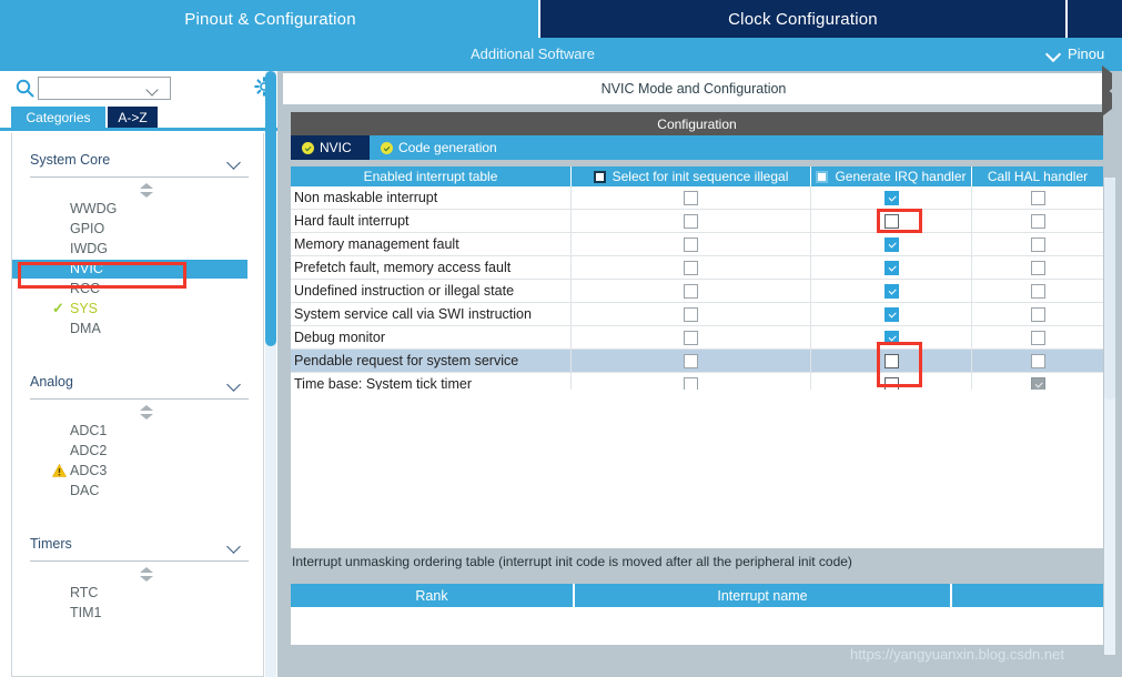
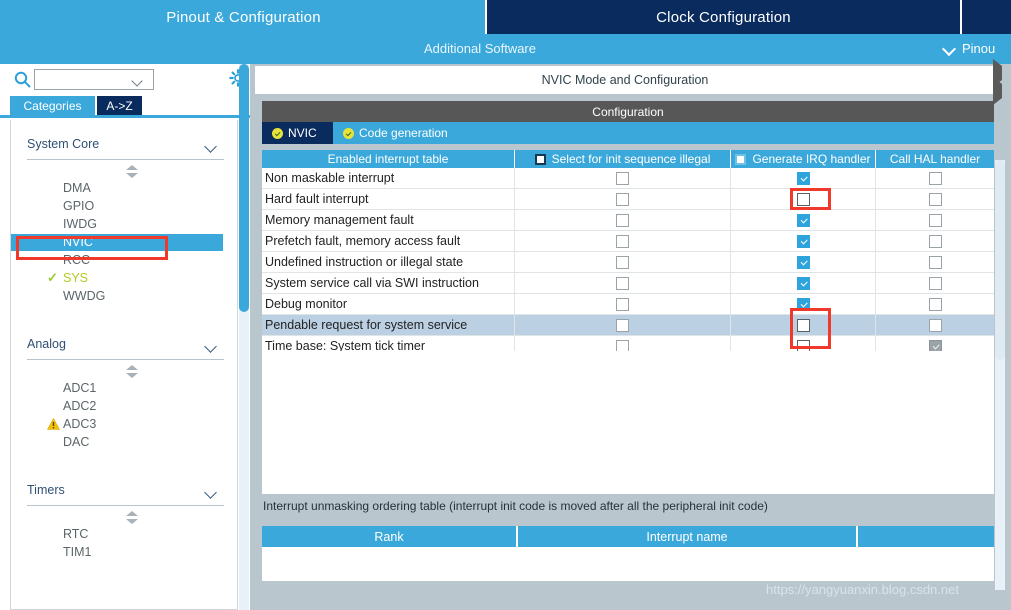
  Pinout & Configuration
  Clock Configuration
  Additional Software
  Pinou
  Categories
  A->Z
  System Core
- WWDG
+ DMA
  GPIO
  IWDG
  NVIC
  RCC
  ✓
  SYS
- DMA
+ WWDG
  Analog
  ADC1
  ADC2
  ADC3
  DAC
  Timers
  RTC
  TIM1
  NVIC Mode and Configuration
  Configuration
  NVIC
  Code generation
  Enabled interrupt table
  Select for init sequence illegal
  Generate IRQ handler
  Call HAL handler
  Non maskable interrupt
  Hard fault interrupt
  Memory management fault
  Prefetch fault, memory access fault
  Undefined instruction or illegal state
  System service call via SWI instruction
  Debug monitor
  Pendable request for system service
  Time base: System tick timer
  Interrupt unmasking ordering table (interrupt init code is moved after all the peripheral init code)
  Rank
  Interrupt name
  https://yangyuanxin.blog.csdn.net
